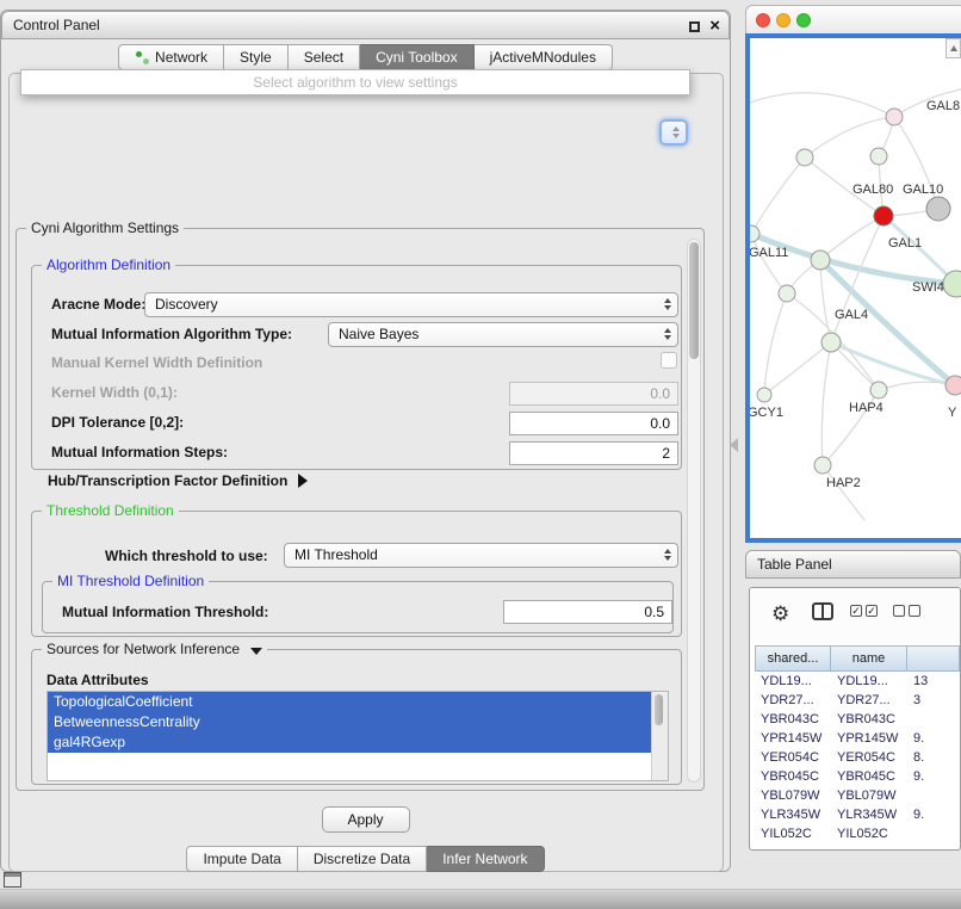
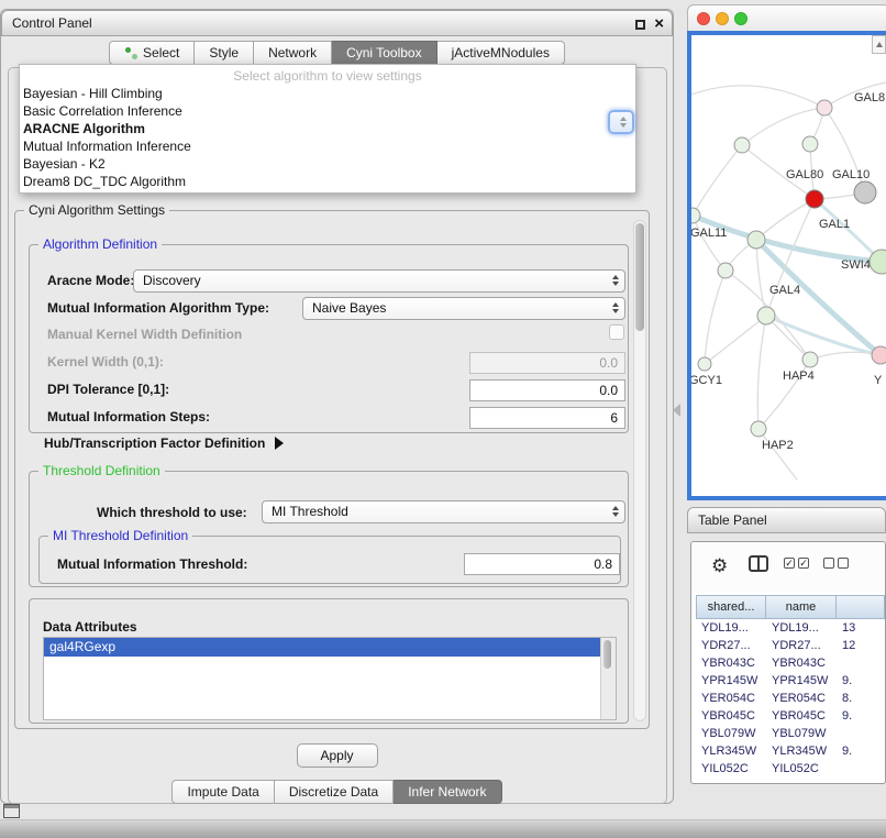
  Control Panel
  ×
- Network
+ Select
  Style
- Select
+ Network
  Cyni Toolbox
  jActiveMNodules
  Select algorithm to view settings
+ Bayesian - Hill Climbing
+ Basic Correlation Inference
+ ARACNE Algorithm
+ Mutual Information Inference
+ Bayesian - K2
+ Dream8 DC_TDC Algorithm
  Cyni Algorithm Settings
  Algorithm Definition
  Aracne Mode
  Discovery
  Mutual Information Algorithm Type:
  Naive Bayes
  Manual Kernel Width Definition
  Kernel Width (0,1):
  0.0
- DPI Tolerance [0,2]:
+ DPI Tolerance [0,1]:
  0.0
  Mutual Information Steps:
- 2
+ 6
  Hub/Transcription Factor Definition
  Threshold Definition
  Which threshold to use:
  MI Threshold
  MI Threshold Definition
  Mutual Information Threshold:
- 0.5
+ 0.8
- Sources for Network Inference
  Data Attributes
- TopologicalCoefficient
- BetweennessCentrality
  gal4RGexp
  Apply
  Impute Data
  Discretize Data
  Infer Network
  GAL8
  GAL80
  GAL10
  GAL11
  GAL1
  SWI4
  GAL4
  GCY1
  HAP4
  Y
  HAP2
  Table Panel
  ⚙
  ✓
  ✓
  shared...
  name
  YDL19...
  YDL19...
  13
  YDR27...
  YDR27...
- 3
+ 12
  YBR043C
  YBR043C
  YPR145W
  YPR145W
  9.
  YER054C
  YER054C
  8.
  YBR045C
  YBR045C
  9.
  YBL079W
  YBL079W
  YLR345W
  YLR345W
  9.
  YIL052C
  YIL052C
